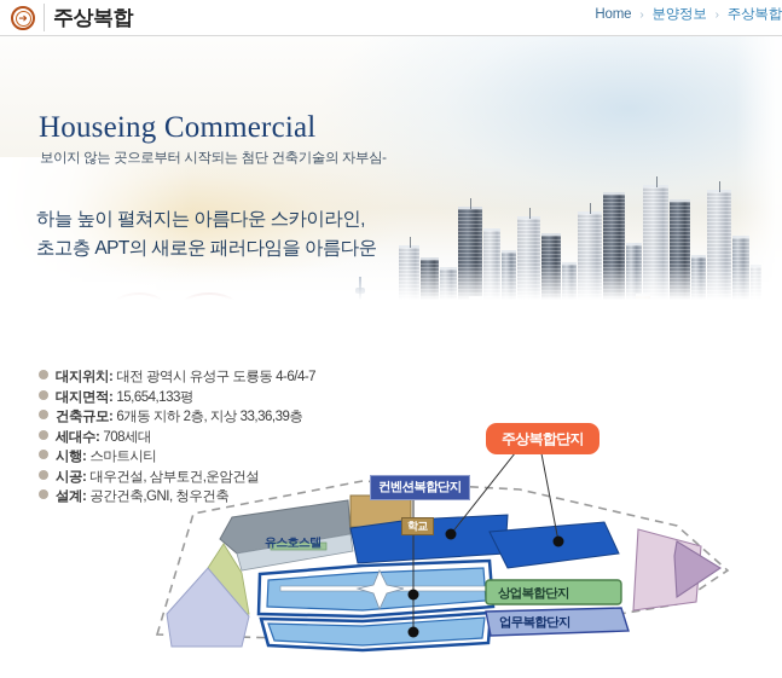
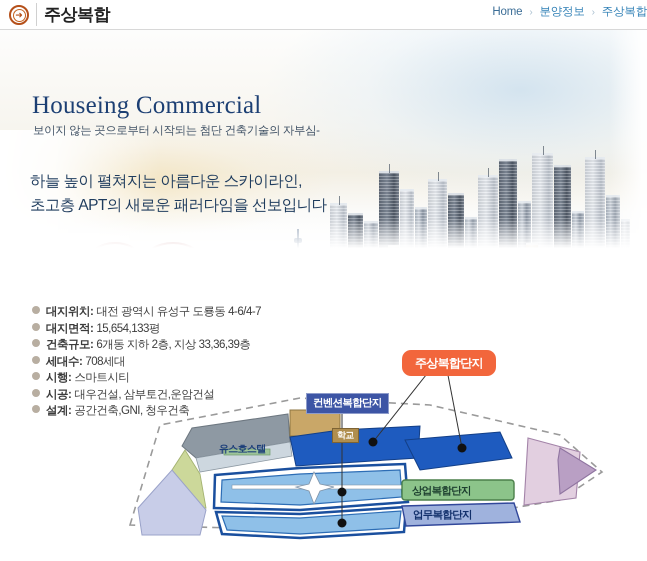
  ➜
  주상복합
  Home › 분양정보 › 주상복합
  Houseing Commercial
  보이지 않는 곳으로부터 시작되는 첨단 건축기술의 자부심-
  하늘 높이 펼쳐지는 아름다운 스카이라인,
- 초고층 APT의 새로운 패러다임을 아름다운
+ 초고층 APT의 새로운 패러다임을 선보입니다
  대지위치:
  대전 광역시 유성구 도룡동 4-6/4-7
  대지면적:
  15,654,133평
  건축규모:
  6개동 지하 2층, 지상 33,36,39층
  세대수:
  708세대
  시행:
  스마트시티
  시공:
  대우건설, 삼부토건,운암건설
  설계:
  공간건축,GNI, 청우건축
  주상복합단지
  컨벤션복합단지
  학교
  유스호스텔
  상업복합단지
  업무복합단지
